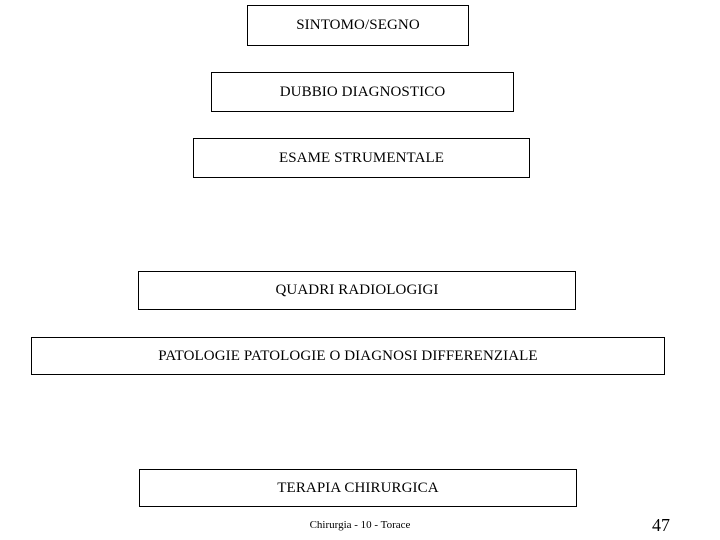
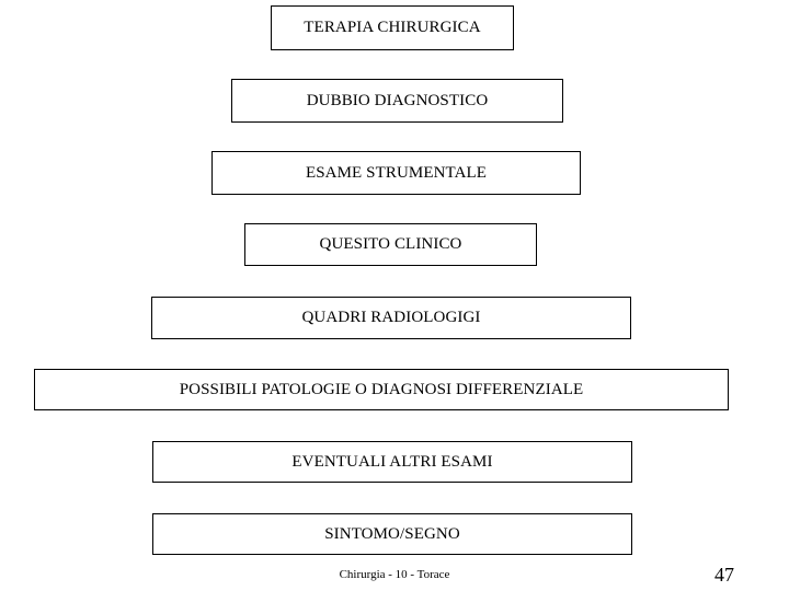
- SINTOMO/SEGNO
+ TERAPIA CHIRURGICA
  DUBBIO DIAGNOSTICO
  ESAME STRUMENTALE
+ QUESITO CLINICO
  QUADRI RADIOLOGIGI
- PATOLOGIE PATOLOGIE O DIAGNOSI DIFFERENZIALE
+ POSSIBILI PATOLOGIE O DIAGNOSI DIFFERENZIALE
+ EVENTUALI ALTRI ESAMI
- TERAPIA CHIRURGICA
+ SINTOMO/SEGNO
  Chirurgia - 10 - Torace
  47
